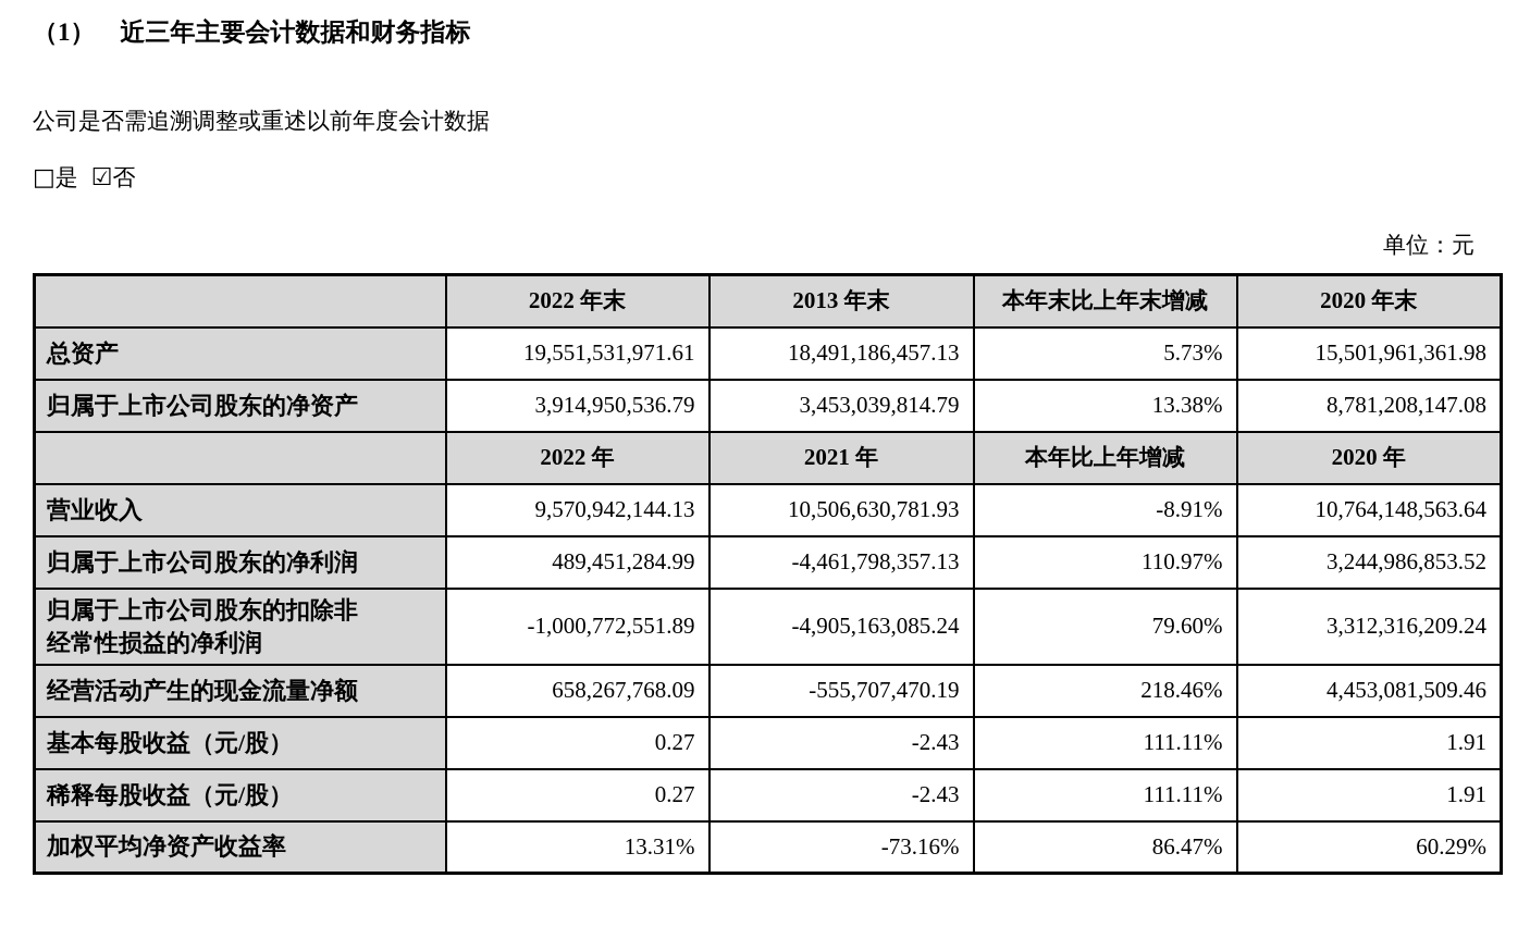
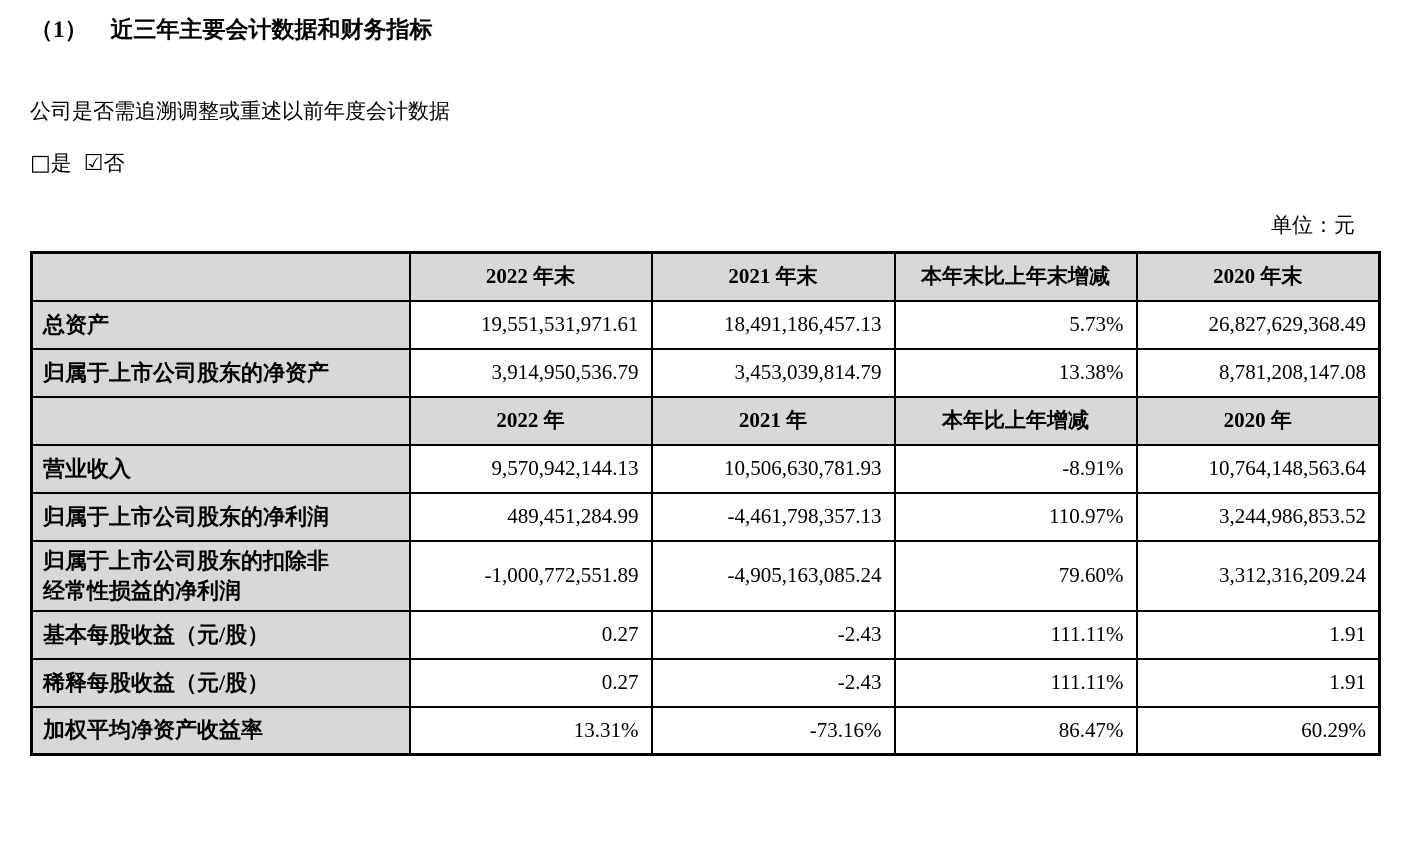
  （1） 近三年主要会计数据和财务指标
  公司是否需追溯调整或重述以前年度会计数据
  □是 ☑否
  单位：元
- 	2022 年末	2013 年末	本年末比上年末增减	2020 年末
+ 	2022 年末	2021 年末	本年末比上年末增减	2020 年末
- 总资产	19,551,531,971.61	18,491,186,457.13	5.73%	15,501,961,361.98
+ 总资产	19,551,531,971.61	18,491,186,457.13	5.73%	26,827,629,368.49
  归属于上市公司股东的净资产	3,914,950,536.79	3,453,039,814.79	13.38%	8,781,208,147.08
  	2022 年	2021 年	本年比上年增减	2020 年
  营业收入	9,570,942,144.13	10,506,630,781.93	-8.91%	10,764,148,563.64
  归属于上市公司股东的净利润	489,451,284.99	-4,461,798,357.13	110.97%	3,244,986,853.52
  归属于上市公司股东的扣除非 经常性损益的净利润	-1,000,772,551.89	-4,905,163,085.24	79.60%	3,312,316,209.24
- 经营活动产生的现金流量净额	658,267,768.09	-555,707,470.19	218.46%	4,453,081,509.46
  基本每股收益（元/股）	0.27	-2.43	111.11%	1.91
  稀释每股收益（元/股）	0.27	-2.43	111.11%	1.91
  加权平均净资产收益率	13.31%	-73.16%	86.47%	60.29%
